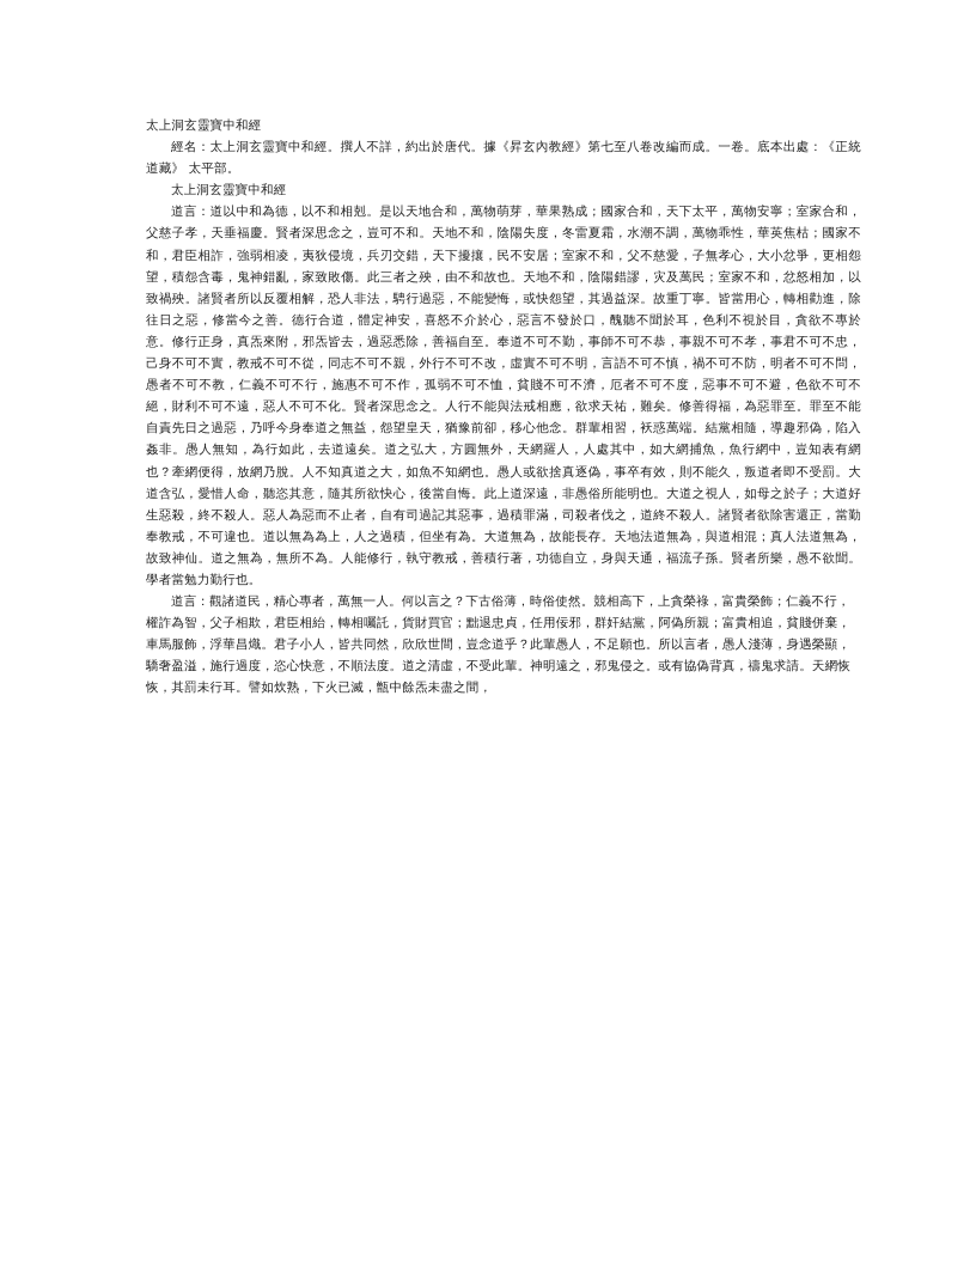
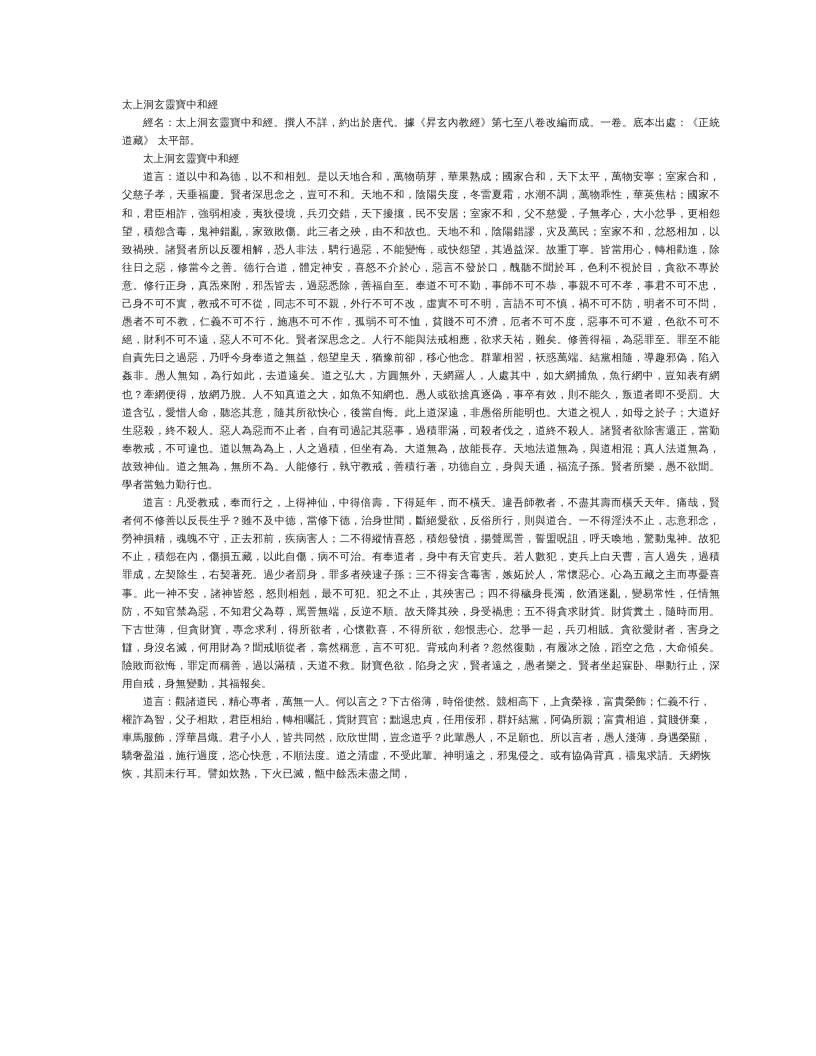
  太上洞玄靈寶中和經
  經名：太上洞玄靈寶中和經。撰人不詳，約出於唐代。據《昇玄內教經》第七至八卷改編而成。一卷。底本出處：《正統道藏》 太平部。
  太上洞玄靈寶中和經
  道言：道以中和為德，以不和相剋。是以天地合和，萬物萌芽，華果熟成；國家合和，天下太平，萬物安寧；室家合和，父慈子孝，天垂福慶。賢者深思念之，豈可不和。天地不和，陰陽失度，冬雷夏霜，水潮不調，萬物乖性，華英焦枯；國家不和，君臣相詐，強弱相凌，夷狄侵境，兵刃交錯，天下擾攘，民不安居；室家不和，父不慈愛，子無孝心，大小忿爭，更相怨望，積怨含毒，鬼神錯亂，家致敗傷。此三者之殃，由不和故也。天地不和，陰陽錯謬，灾及萬民；室家不和，忿怒相加，以致禍殃。諸賢者所以反覆相解，恐人非法，騁行過惡，不能變悔，或快怨望，其過益深。故重丁寧。皆當用心，轉相勸進，除往日之惡，修當今之善。德行合道，體定神安，喜怒不介於心，惡言不發於口，醜聽不聞於耳，色利不視於目，貪欲不專於意。修行正身，真炁來附，邪炁皆去，過惡悉除，善福自至。奉道不可不勤，事師不可不恭，事親不可不孝，事君不可不忠，己身不可不實，教戒不可不從，同志不可不親，外行不可不改，虛實不可不明，言語不可不慎，禍不可不防，明者不可不問，愚者不可不教，仁義不可不行，施惠不可不作，孤弱不可不恤，貧賤不可不濟，厄者不可不度，惡事不可不避，色欲不可不絕，財利不可不遠，惡人不可不化。賢者深思念之。人行不能與法戒相應，欲求天祐，難矣。修善得福，為惡罪至。罪至不能自責先日之過惡，乃呼今身奉道之無益，怨望皇天，猶豫前卻，移心他念。群輩相習，袄惑萬端。結黨相隨，導趣邪偽，陷入姦非。愚人無知，為行如此，去道遠矣。道之弘大，方圓無外，天網羅人，人處其中，如大網捕魚，魚行網中，豈知表有網也？牽網便得，放網乃脫。人不知真道之大，如魚不知網也。愚人或欲捨真逐偽，事卒有效，則不能久，叛道者即不受罰。大道含弘，愛惜人命，聽恣其意，隨其所欲快心，後當自悔。此上道深遠，非愚俗所能明也。大道之視人，如母之於子；大道好生惡殺，終不殺人。惡人為惡而不止者，自有司過記其惡事，過積罪滿，司殺者伐之，道終不殺人。諸賢者欲除害還正，當勤奉教戒，不可違也。道以無為為上，人之過積，但坐有為。大道無為，故能長存。天地法道無為，與道相混；真人法道無為，故致神仙。道之無為，無所不為。人能修行，執守教戒，善積行著，功德自立，身與天通，福流子孫。賢者所樂，愚不欲聞。學者當勉力勤行也。
+ 道言：凡受教戒，奉而行之，上得神仙，中得倍壽，下得延年，而不橫夭。違吾師教者，不盡其壽而橫夭天年。痛哉，賢者何不修善以反長生乎？雖不及中德，當修下德，治身世間，斷絕愛欲，反俗所行，則與道合。一不得淫泆不止，志意邪念，勞神損精，魂魄不守，正去邪前，疾病害人；二不得縱情喜怒，積怨發憤，揚聲罵詈，誓盟呪詛，呼天喚地，驚動鬼神。故犯不止，積怨在內，傷損五藏，以此自傷，病不可治。有奉道者，身中有天官吏兵。若人數犯，吏兵上白天曹，言人過失，過積罪成，左契除生，右契著死。過少者罰身，罪多者殃逮子孫；三不得妄含毒害，嫉妬於人，常懷惡心。心為五藏之主而專憂喜事。此一神不安，諸神皆怒，怒則相剋，最不可犯。犯之不止，其殃害己；四不得穢身長濁，飲酒迷亂，變易常性，任情無防，不知官禁為惡，不知君父為尊，罵詈無端，反逆不順。故天降其殃，身受禍患；五不得貪求財貨。財貨糞土，隨時而用。下古世薄，但貪財寶，專念求利，得所欲者，心懷歡喜，不得所欲，怨恨恚心。忿爭一起，兵刃相賊。貪欲愛財者，害身之讎，身沒名滅，何用財為？聞戒順從者，翕然稱意，言不可犯。背戒向利者？忽然復動，有履冰之險，蹈空之危，大命傾矣。險敗而欲悔，罪定而稱善，過以滿積，天道不救。財寶色欲，陷身之灾，賢者遠之，愚者樂之。賢者坐起寐卧、舉動行止，深用自戒，身無變動，其福報矣。
  道言：觀諸道民，精心專者，萬無一人。何以言之？下古俗薄，時俗使然。競相高下，上貪榮祿，富貴榮飾；仁義不行，權詐為智，父子相欺，君臣相紿，轉相囑託，貨財買官；黜退忠貞，任用佞邪，群奸結黨，阿偽所親；富貴相追，貧賤併棄，車馬服飾，浮華昌熾。君子小人，皆共同然，欣欣世間，豈念道乎？此輩愚人，不足願也。所以言者，愚人淺薄，身遇榮顯，驕奢盈溢，施行過度，恣心快意，不順法度。道之清虛，不受此輩。神明遠之，邪鬼侵之。或有協偽背真，禱鬼求請。天網恢恢，其罰未行耳。譬如炊熟，下火已滅，甑中餘炁未盡之間，
